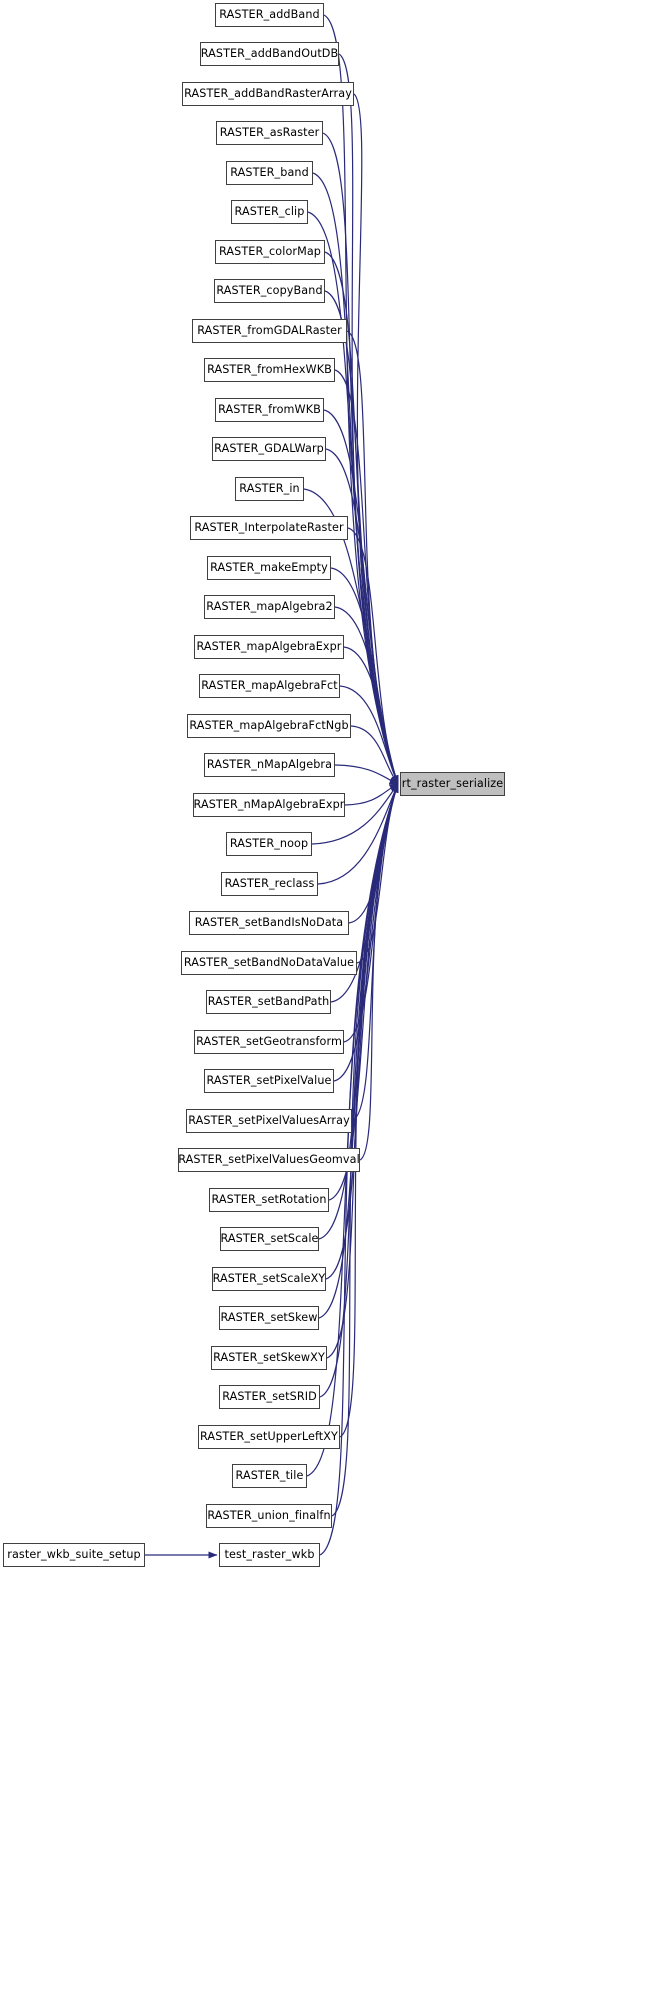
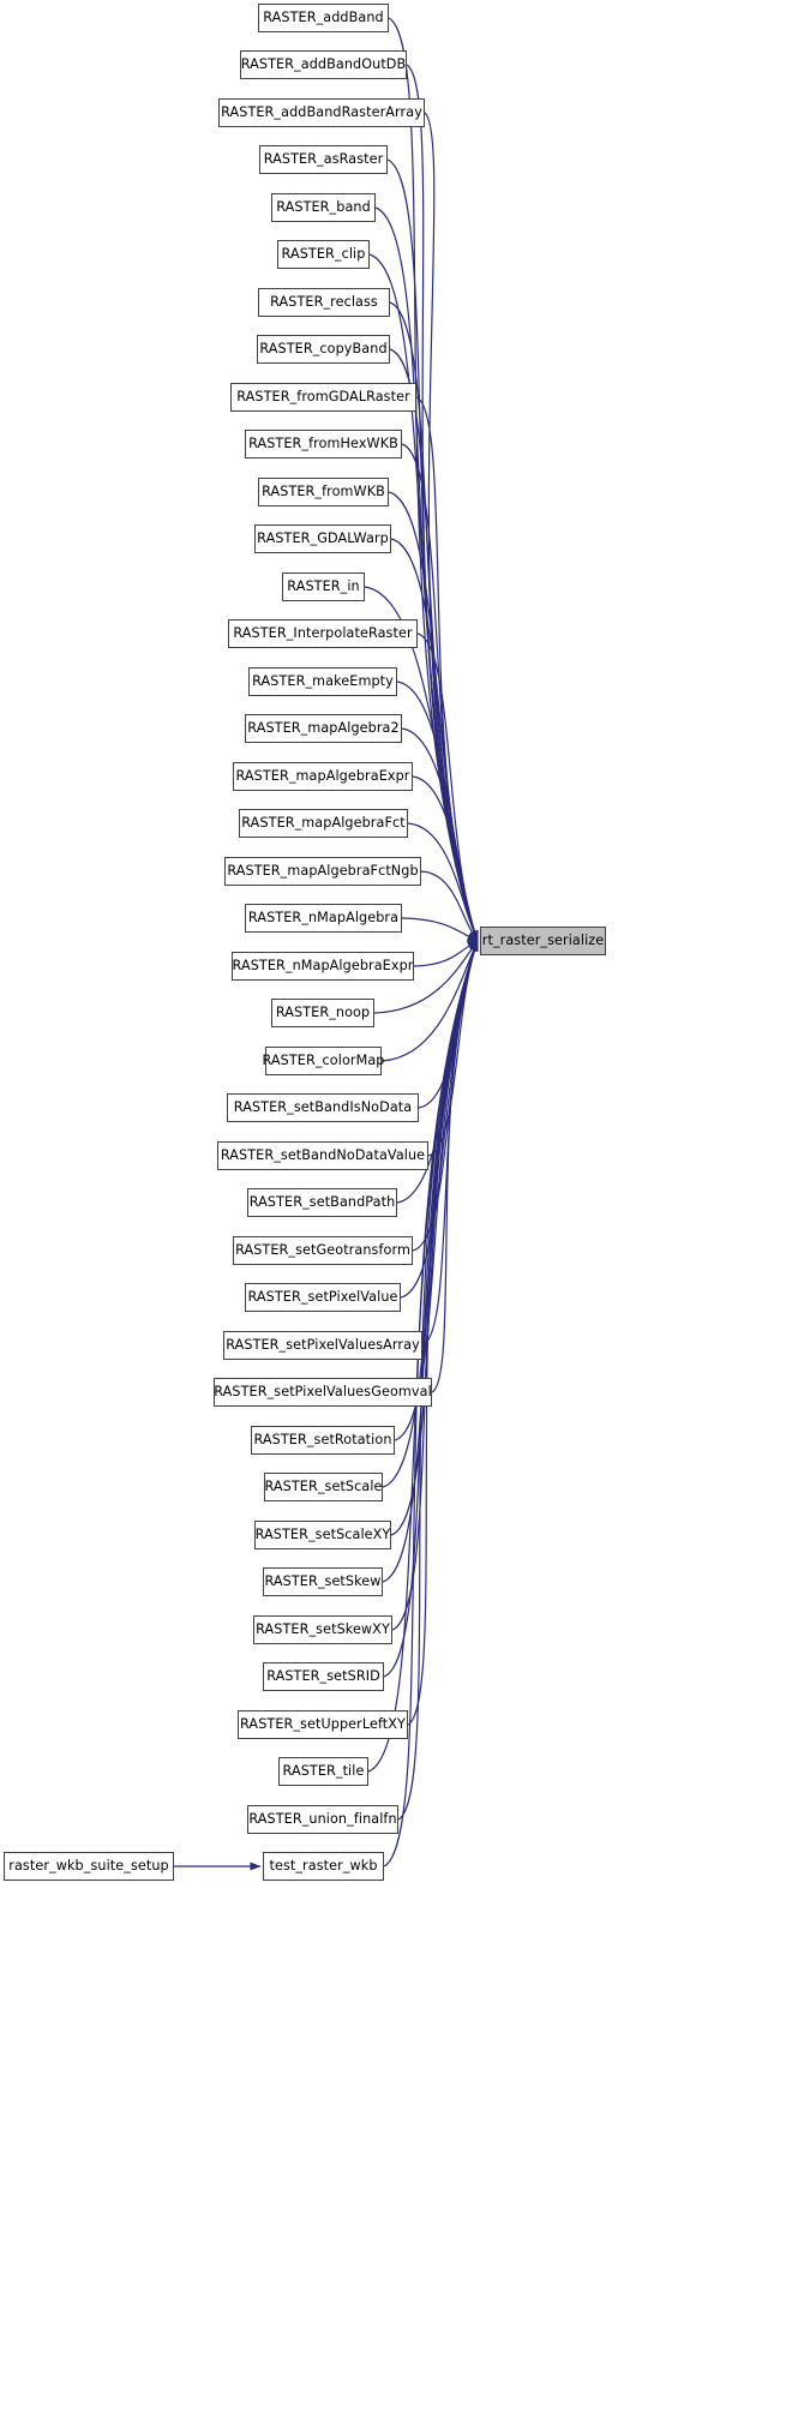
  RASTER_addBand
  RASTER_addBandOutDB
  RASTER_addBandRasterArray
  RASTER_asRaster
  RASTER_band
  RASTER_clip
- RASTER_colorMap
+ RASTER_reclass
  RASTER_copyBand
  RASTER_fromGDALRaster
  RASTER_fromHexWKB
  RASTER_fromWKB
  RASTER_GDALWarp
  RASTER_in
  RASTER_InterpolateRaster
  RASTER_makeEmpty
  RASTER_mapAlgebra2
  RASTER_mapAlgebraExpr
  RASTER_mapAlgebraFct
  RASTER_mapAlgebraFctNgb
  RASTER_nMapAlgebra
  RASTER_nMapAlgebraExpr
  RASTER_noop
- RASTER_reclass
+ RASTER_colorMap
  RASTER_setBandIsNoData
  RASTER_setBandNoDataValue
  RASTER_setBandPath
  RASTER_setGeotransform
  RASTER_setPixelValue
  RASTER_setPixelValuesArray
  RASTER_setPixelValuesGeomval
  RASTER_setRotation
  RASTER_setScale
  RASTER_setScaleXY
  RASTER_setSkew
  RASTER_setSkewXY
  RASTER_setSRID
  RASTER_setUpperLeftXY
  RASTER_tile
  RASTER_union_finalfn
  test_raster_wkb
  raster_wkb_suite_setup
  rt_raster_serialize
